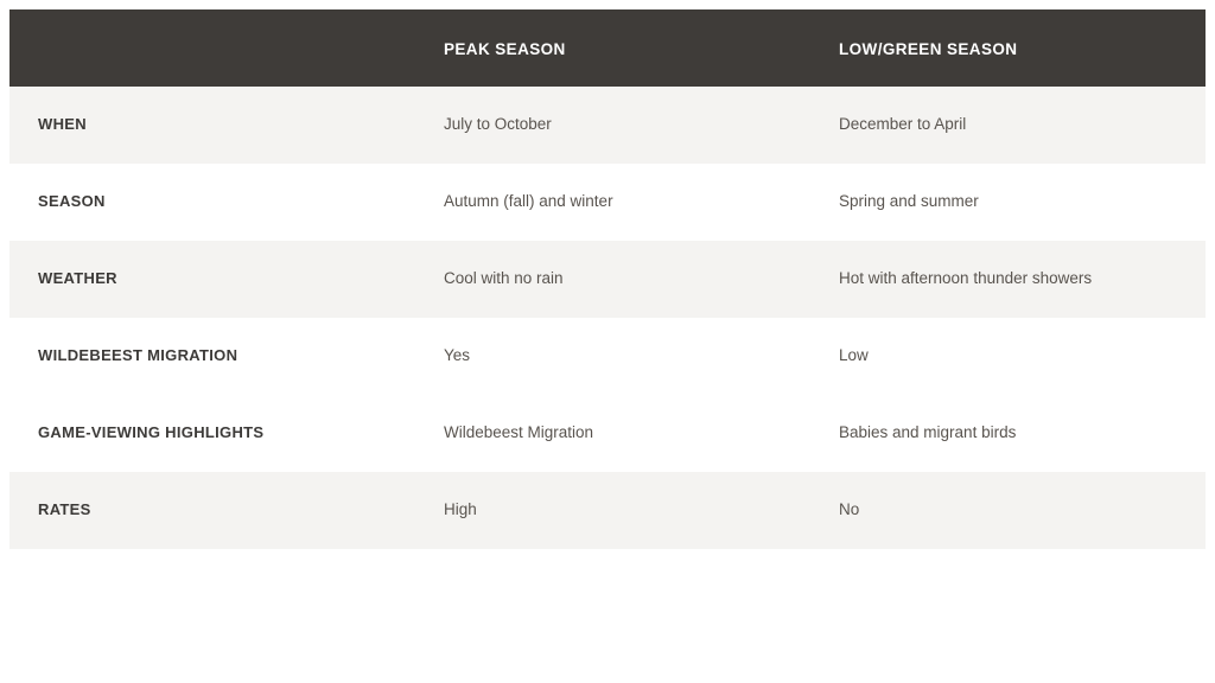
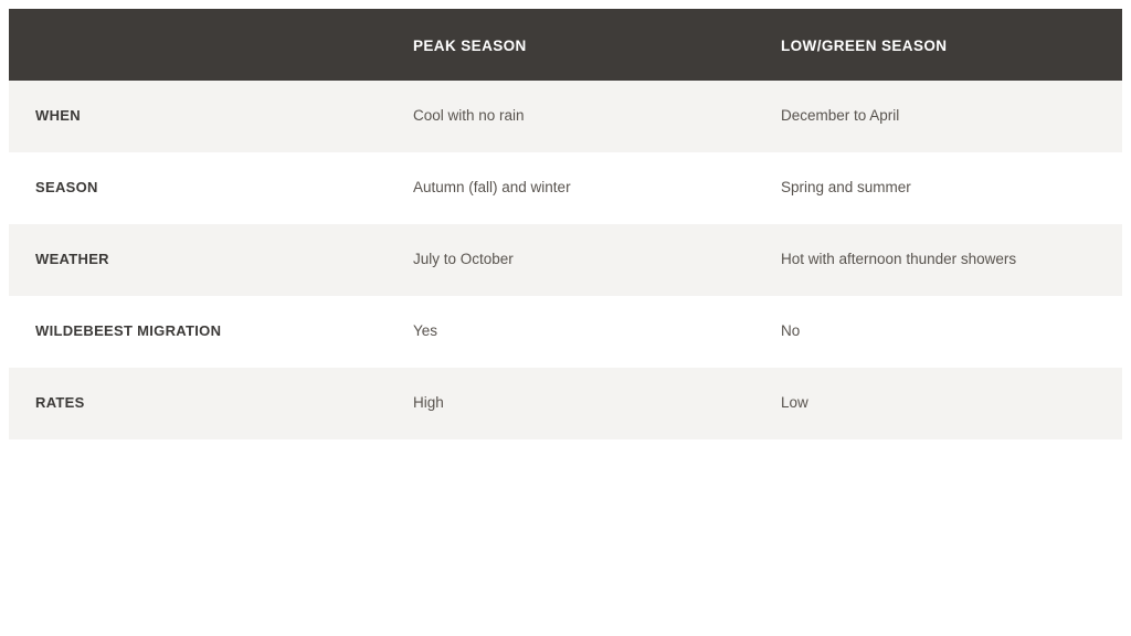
  	PEAK SEASON	LOW/GREEN SEASON
- WHEN	July to October	December to April
+ WHEN	Cool with no rain	December to April
  SEASON	Autumn (fall) and winter	Spring and summer
- WEATHER	Cool with no rain	Hot with afternoon thunder showers
+ WEATHER	July to October	Hot with afternoon thunder showers
- WILDEBEEST MIGRATION	Yes	Low
+ WILDEBEEST MIGRATION	Yes	No
- GAME-VIEWING HIGHLIGHTS	Wildebeest Migration	Babies and migrant birds
- RATES	High	No
+ RATES	High	Low
